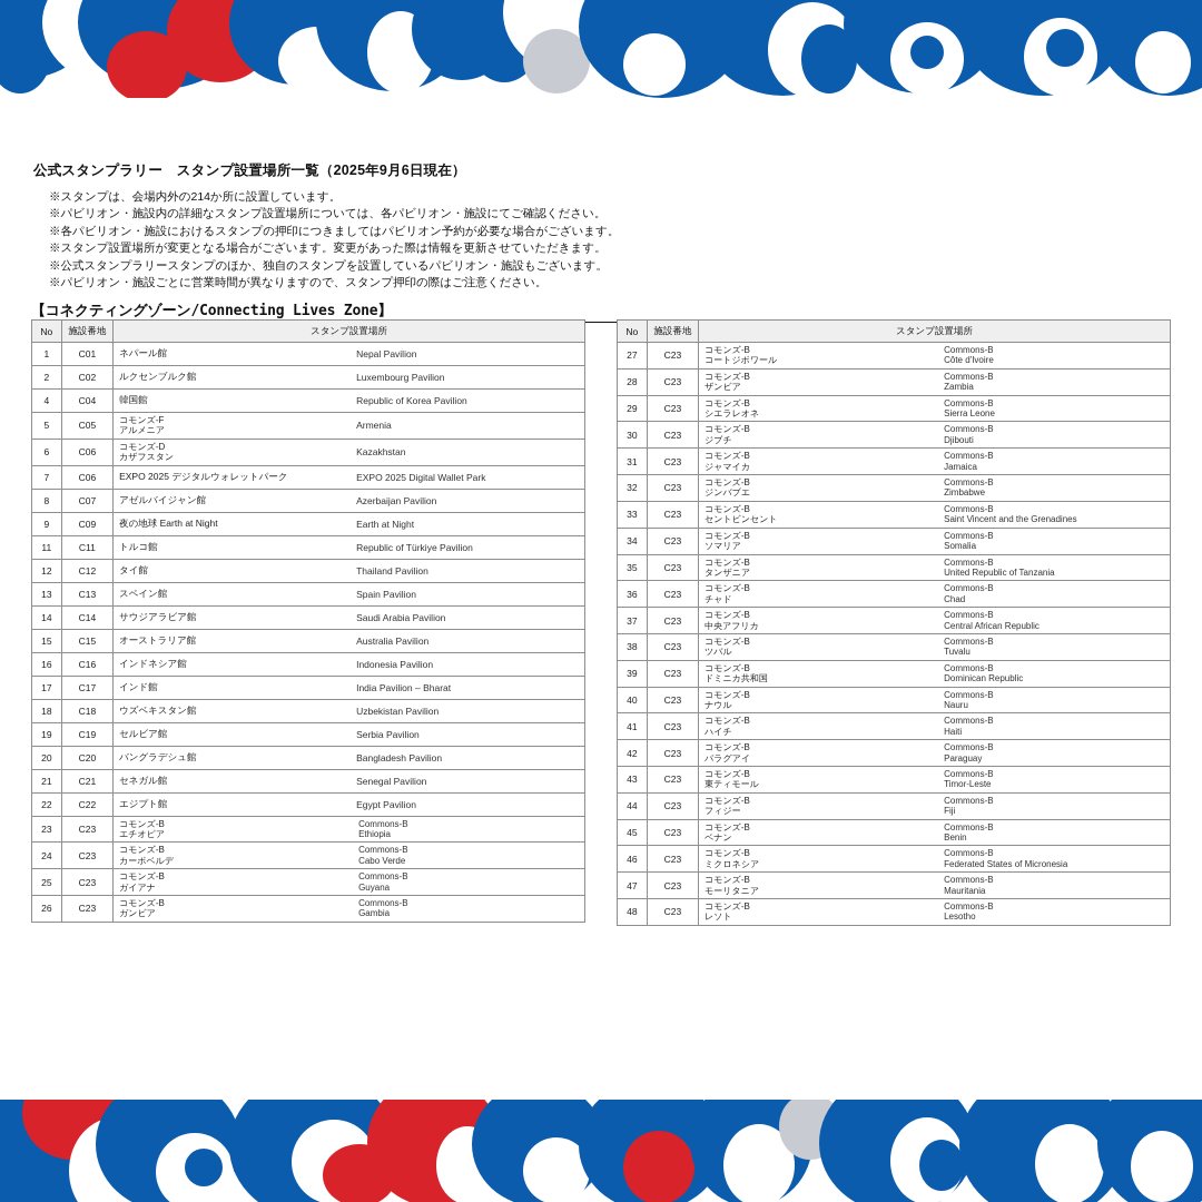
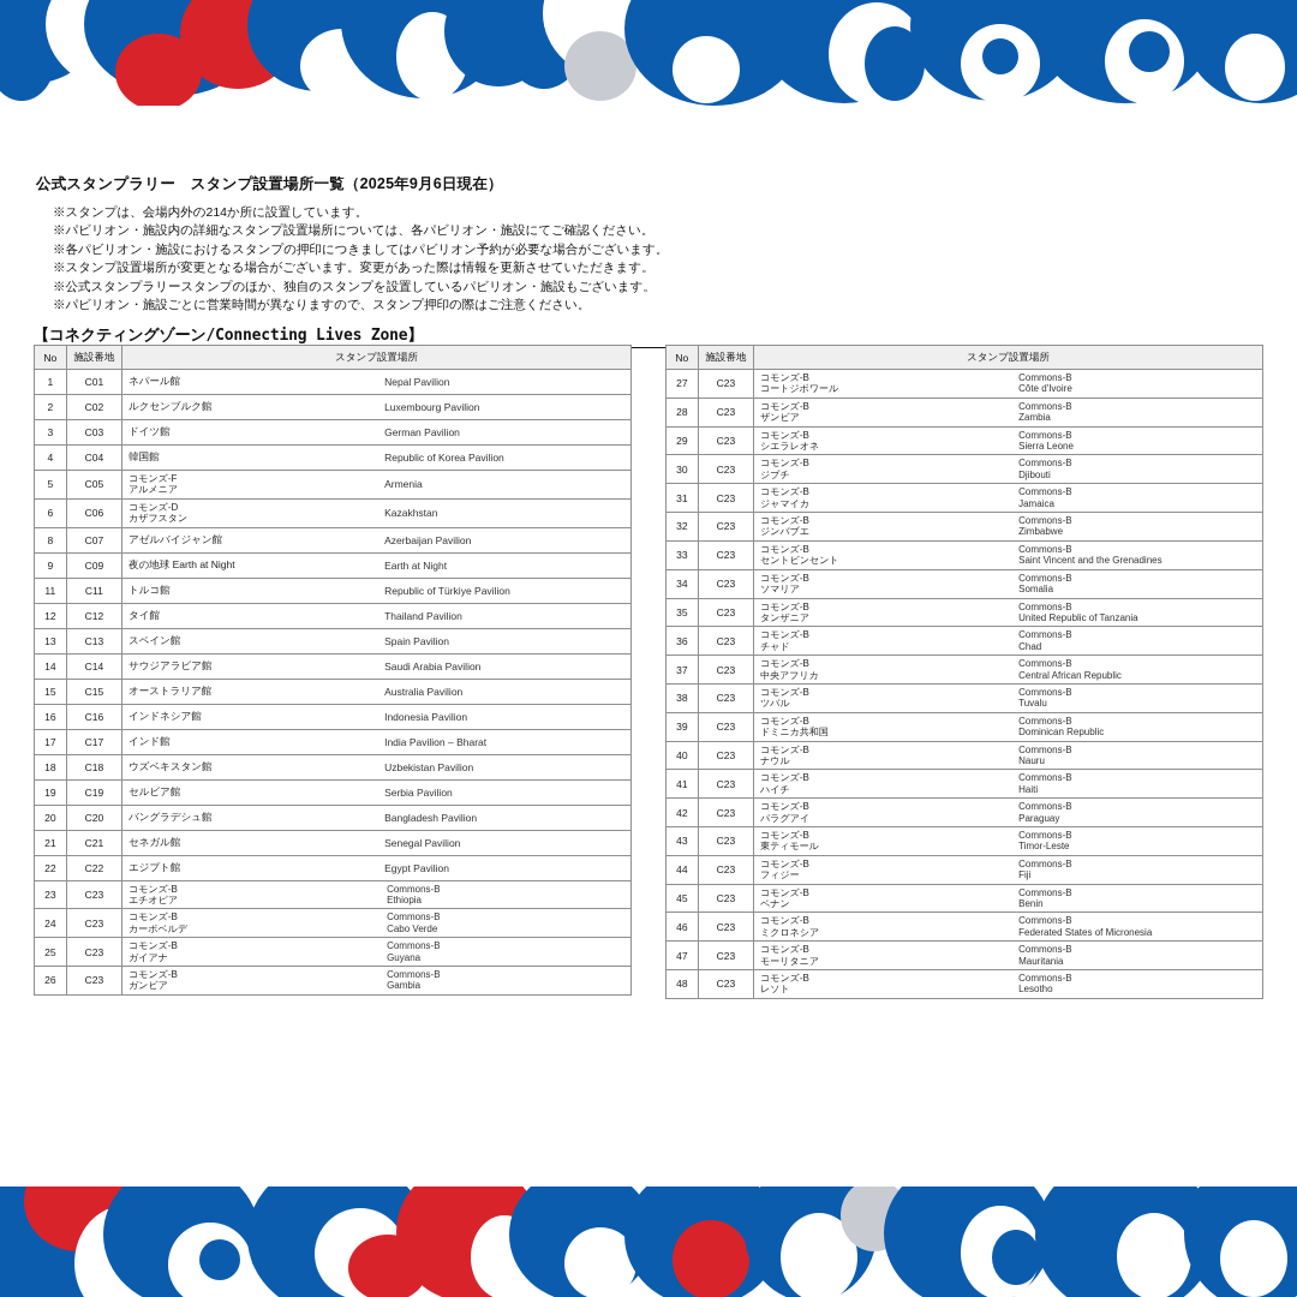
  公式スタンプラリー スタンプ設置場所一覧（2025年9月6日現在）
  ※スタンプは、会場内外の214か所に設置しています。
  ※パビリオン・施設内の詳細なスタンプ設置場所については、各パビリオン・施設にてご確認ください。
  ※各パビリオン・施設におけるスタンプの押印につきましてはパビリオン予約が必要な場合がございます。
  ※スタンプ設置場所が変更となる場合がございます。変更があった際は情報を更新させていただきます。
  ※公式スタンプラリースタンプのほか、独自のスタンプを設置しているパビリオン・施設もございます。
  ※パビリオン・施設ごとに営業時間が異なりますので、スタンプ押印の際はご注意ください。
  【コネクティングゾーン/Connecting Lives Zone】
  No	施設番地	スタンプ設置場所
  1	C01	ネパール館 Nepal Pavilion
  2	C02	ルクセンブルク館 Luxembourg Pavilion
+ 3	C03	ドイツ館 German Pavilion
  4	C04	韓国館 Republic of Korea Pavilion
  5	C05	コモンズ-FアルメニアArmenia
  6	C06	コモンズ-DカザフスタンKazakhstan
- 7	C06	EXPO 2025 デジタルウォレットパーク EXPO 2025 Digital Wallet Park
  8	C07	アゼルバイジャン館 Azerbaijan Pavilion
  9	C09	夜の地球 Earth at Night Earth at Night
  11	C11	トルコ館 Republic of Türkiye Pavilion
  12	C12	タイ館 Thailand Pavilion
  13	C13	スペイン館 Spain Pavilion
  14	C14	サウジアラビア館 Saudi Arabia Pavilion
  15	C15	オーストラリア館 Australia Pavilion
  16	C16	インドネシア館 Indonesia Pavilion
  17	C17	インド館 India Pavilion – Bharat
  18	C18	ウズベキスタン館 Uzbekistan Pavilion
  19	C19	セルビア館 Serbia Pavilion
  20	C20	バングラデシュ館 Bangladesh Pavilion
  21	C21	セネガル館 Senegal Pavilion
  22	C22	エジプト館 Egypt Pavilion
  23	C23	コモンズ-BエチオピアCommons-BEthiopia
  24	C23	コモンズ-BカーボベルデCommons-BCabo Verde
  25	C23	コモンズ-BガイアナCommons-BGuyana
  26	C23	コモンズ-BガンビアCommons-BGambia
  No	施設番地	スタンプ設置場所
  27	C23	コモンズ-BコートジボワールCommons-BCôte d'Ivoire
  28	C23	コモンズ-BザンビアCommons-BZambia
  29	C23	コモンズ-BシエラレオネCommons-BSierra Leone
  30	C23	コモンズ-BジブチCommons-BDjibouti
  31	C23	コモンズ-BジャマイカCommons-BJamaica
  32	C23	コモンズ-BジンバブエCommons-BZimbabwe
  33	C23	コモンズ-BセントビンセントCommons-BSaint Vincent and the Grenadines
  34	C23	コモンズ-BソマリアCommons-BSomalia
  35	C23	コモンズ-BタンザニアCommons-BUnited Republic of Tanzania
  36	C23	コモンズ-BチャドCommons-BChad
  37	C23	コモンズ-B中央アフリカCommons-BCentral African Republic
  38	C23	コモンズ-BツバルCommons-BTuvalu
  39	C23	コモンズ-Bドミニカ共和国Commons-BDominican Republic
  40	C23	コモンズ-BナウルCommons-BNauru
  41	C23	コモンズ-BハイチCommons-BHaiti
  42	C23	コモンズ-BパラグアイCommons-BParaguay
  43	C23	コモンズ-B東ティモールCommons-BTimor-Leste
  44	C23	コモンズ-BフィジーCommons-BFiji
  45	C23	コモンズ-BベナンCommons-BBenin
  46	C23	コモンズ-BミクロネシアCommons-BFederated States of Micronesia
  47	C23	コモンズ-BモーリタニアCommons-BMauritania
  48	C23	コモンズ-BレソトCommons-BLesotho
